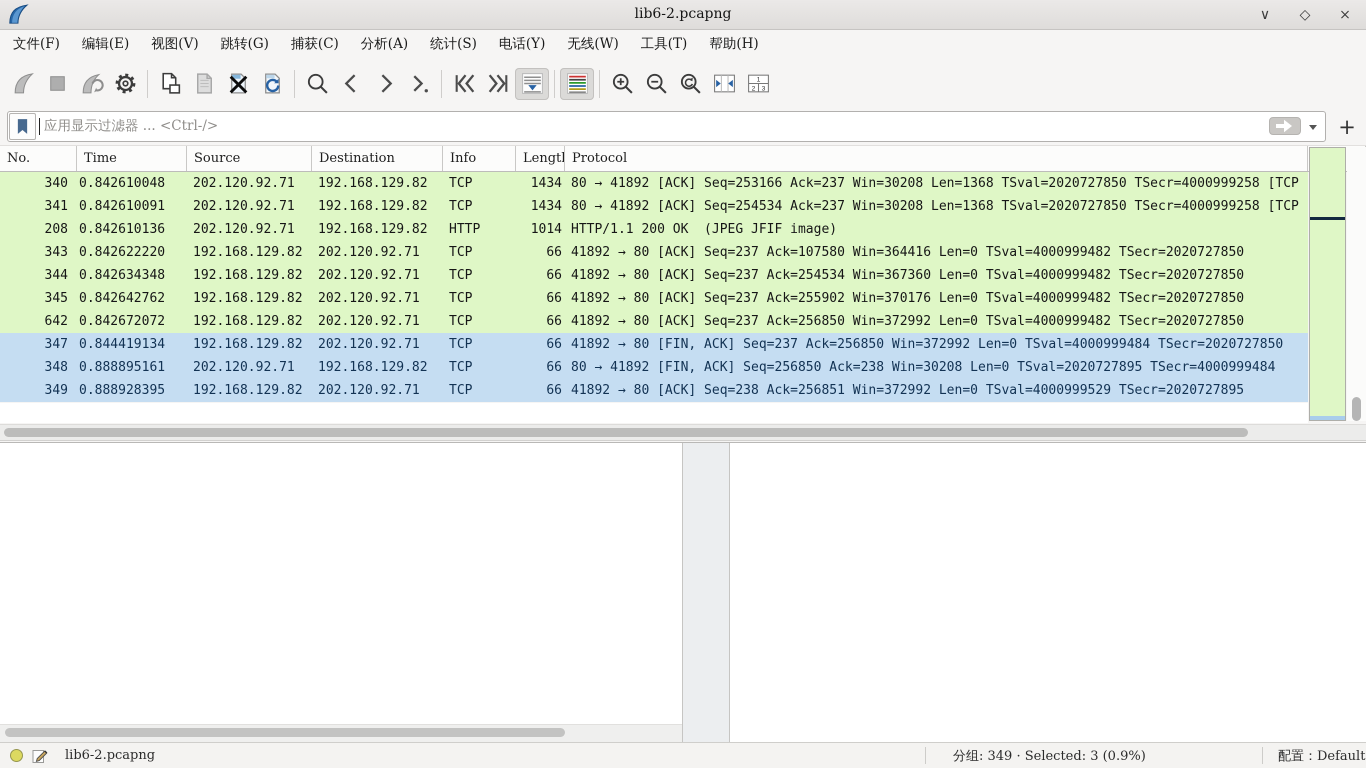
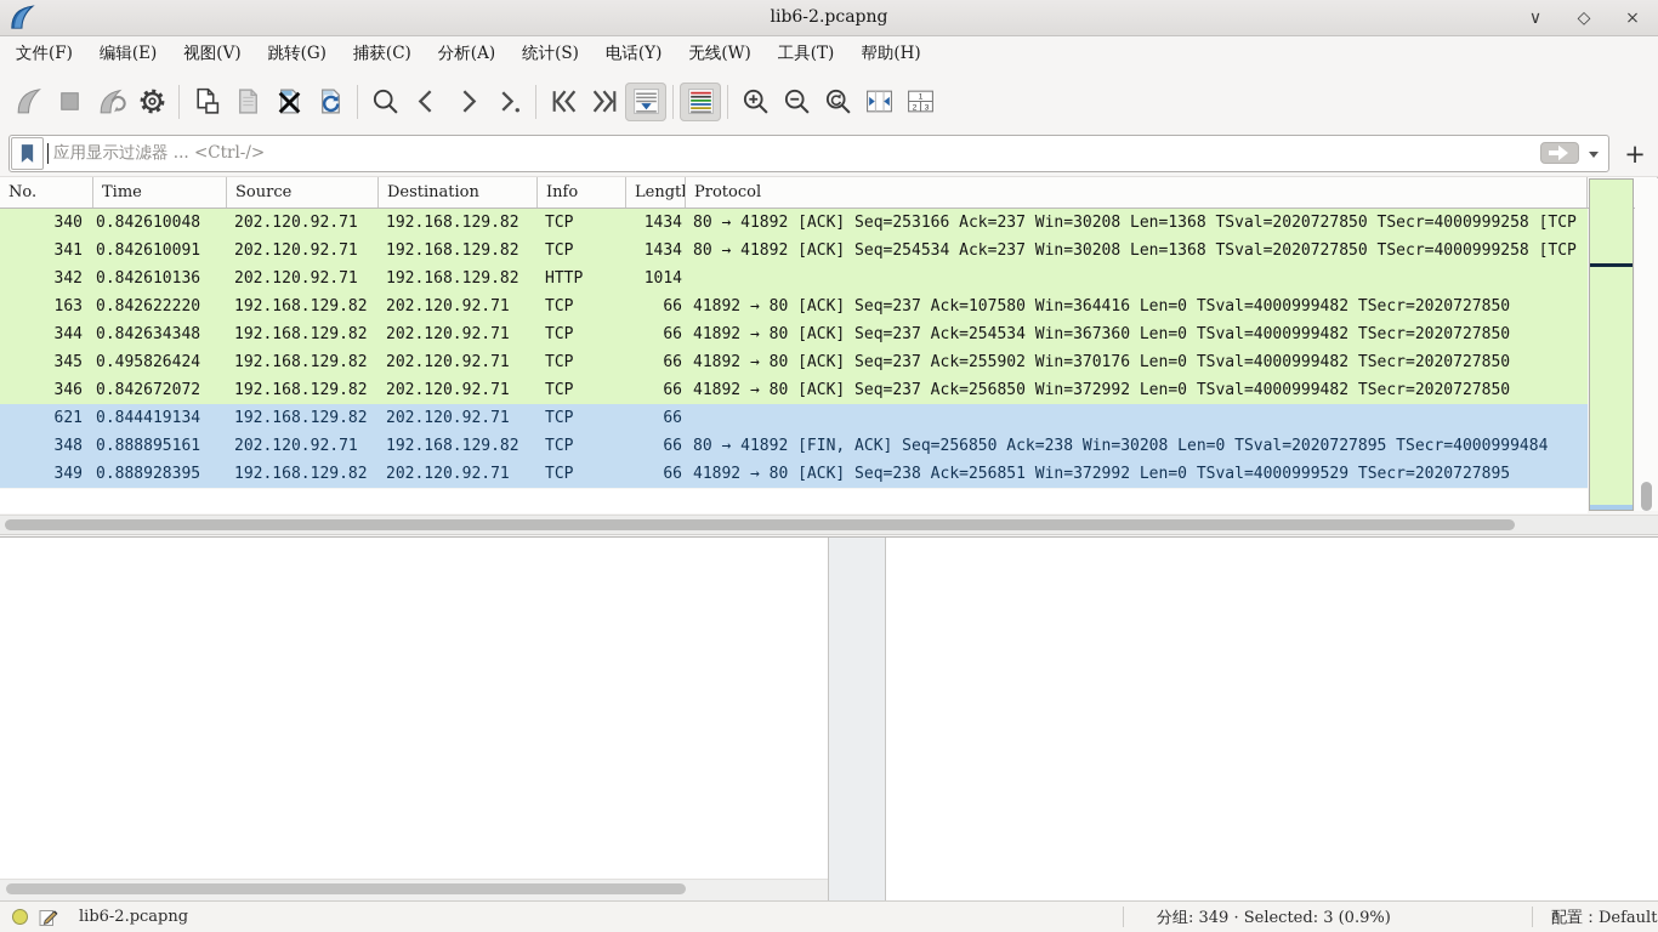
  lib6-2.pcapng
  ∨
  ◇
  ×
  文件(F)
  编辑(E)
  视图(V)
  跳转(G)
  捕获(C)
  分析(A)
  统计(S)
  电话(Y)
  无线(W)
  工具(T)
  帮助(H)
  应用显示过滤器 ... <Ctrl-/>
  +
  No.
  Time
  Source
  Destination
  Info
  Lengt
  Protocol
  340
  0.842610048
  202.120.92.71
  192.168.129.82
  TCP
  1434
  80 → 41892 [ACK] Seq=253166 Ack=237 Win=30208 Len=1368 TSval=2020727850 TSecr=4000999258 [TCP
  341
  0.842610091
  202.120.92.71
  192.168.129.82
  TCP
  1434
  80 → 41892 [ACK] Seq=254534 Ack=237 Win=30208 Len=1368 TSval=2020727850 TSecr=4000999258 [TCP
- 208
+ 342
  0.842610136
  202.120.92.71
  192.168.129.82
  HTTP
  1014
- HTTP/1.1 200 OK (JPEG JFIF image)
- 343
+ 163
  0.842622220
  192.168.129.82
  202.120.92.71
  TCP
  66
  41892 → 80 [ACK] Seq=237 Ack=107580 Win=364416 Len=0 TSval=4000999482 TSecr=2020727850
  344
  0.842634348
  192.168.129.82
  202.120.92.71
  TCP
  66
  41892 → 80 [ACK] Seq=237 Ack=254534 Win=367360 Len=0 TSval=4000999482 TSecr=2020727850
  345
- 0.842642762
+ 0.495826424
  192.168.129.82
  202.120.92.71
  TCP
  66
  41892 → 80 [ACK] Seq=237 Ack=255902 Win=370176 Len=0 TSval=4000999482 TSecr=2020727850
- 642
+ 346
  0.842672072
  192.168.129.82
  202.120.92.71
  TCP
  66
  41892 → 80 [ACK] Seq=237 Ack=256850 Win=372992 Len=0 TSval=4000999482 TSecr=2020727850
- 347
+ 621
  0.844419134
  192.168.129.82
  202.120.92.71
  TCP
  66
- 41892 → 80 [FIN, ACK] Seq=237 Ack=256850 Win=372992 Len=0 TSval=4000999484 TSecr=2020727850
  348
  0.888895161
  202.120.92.71
  192.168.129.82
  TCP
  66
  80 → 41892 [FIN, ACK] Seq=256850 Ack=238 Win=30208 Len=0 TSval=2020727895 TSecr=4000999484
  349
  0.888928395
  192.168.129.82
  202.120.92.71
  TCP
  66
  41892 → 80 [ACK] Seq=238 Ack=256851 Win=372992 Len=0 TSval=4000999529 TSecr=2020727895
  lib6-2.pcapng
  分组: 349 · Selected: 3 (0.9%)
  配置：Default
